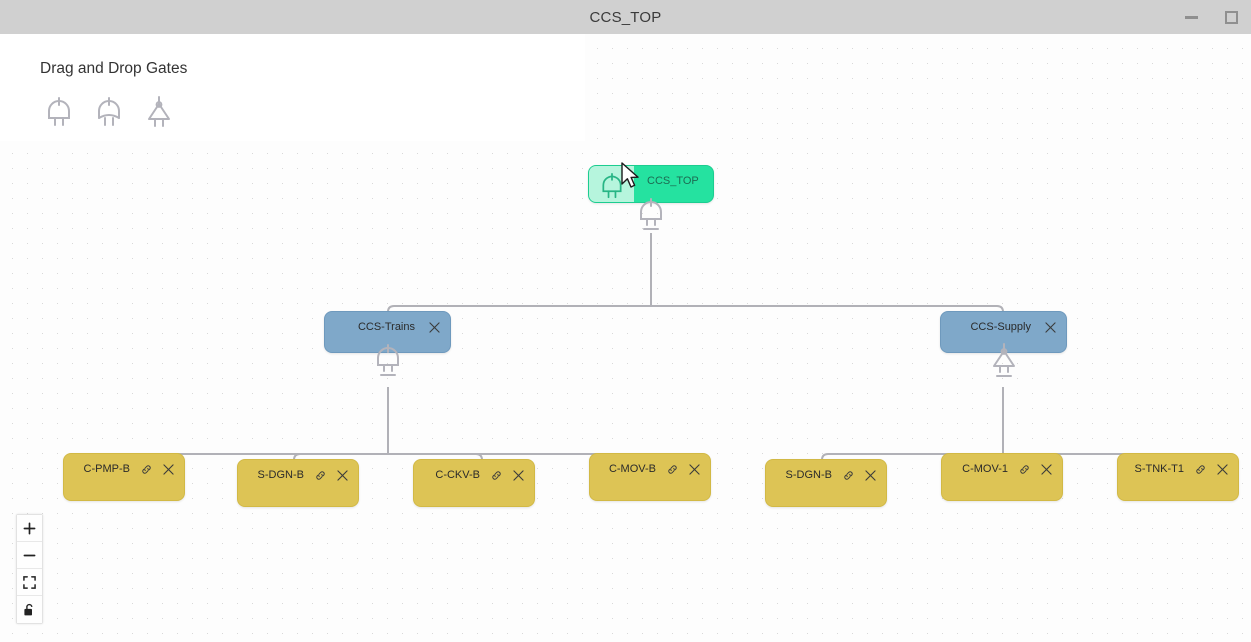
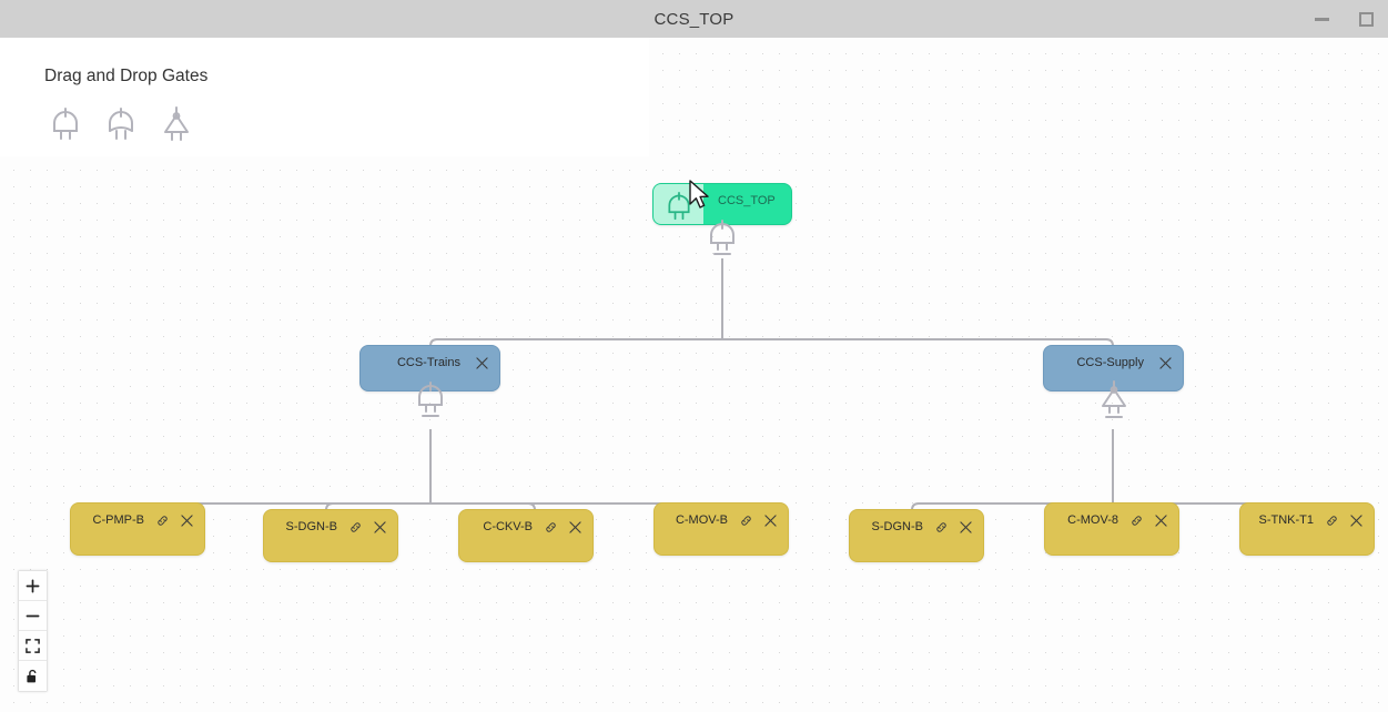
  CCS_TOP
  Drag and Drop Gates
  CCS_TOP
  CCS-Trains
  CCS-Supply
  C-PMP-B
  S-DGN-B
  C-CKV-B
  C-MOV-B
  S-DGN-B
- C-MOV-1
+ C-MOV-8
  S-TNK-T1
